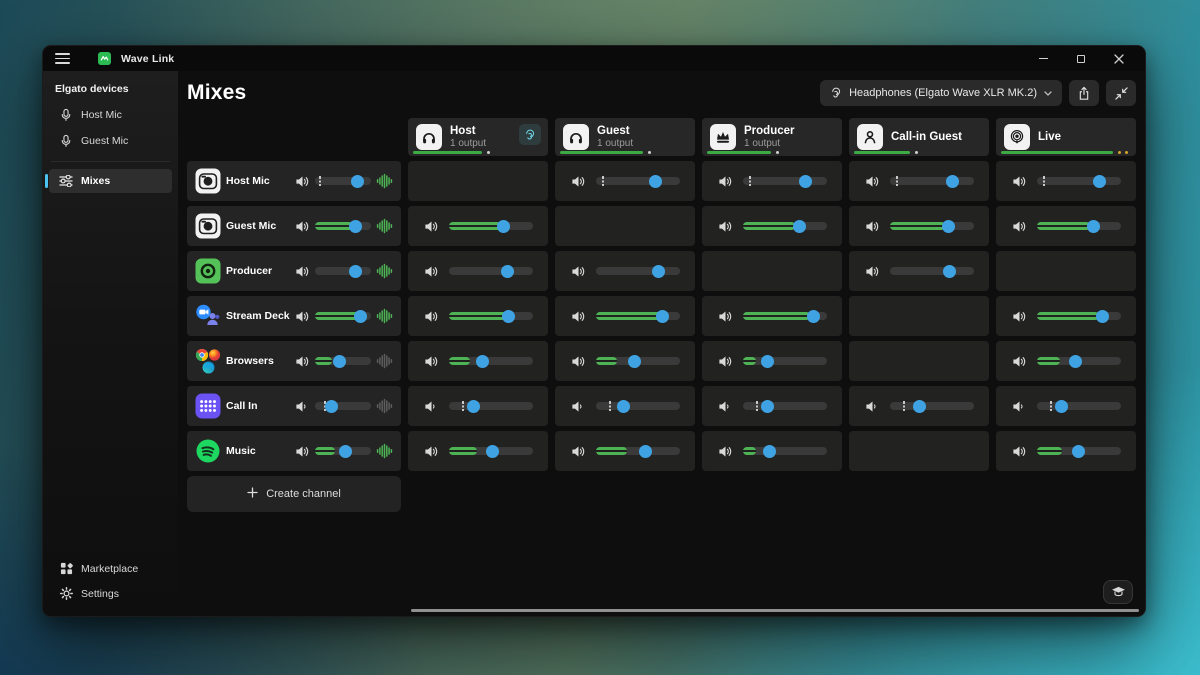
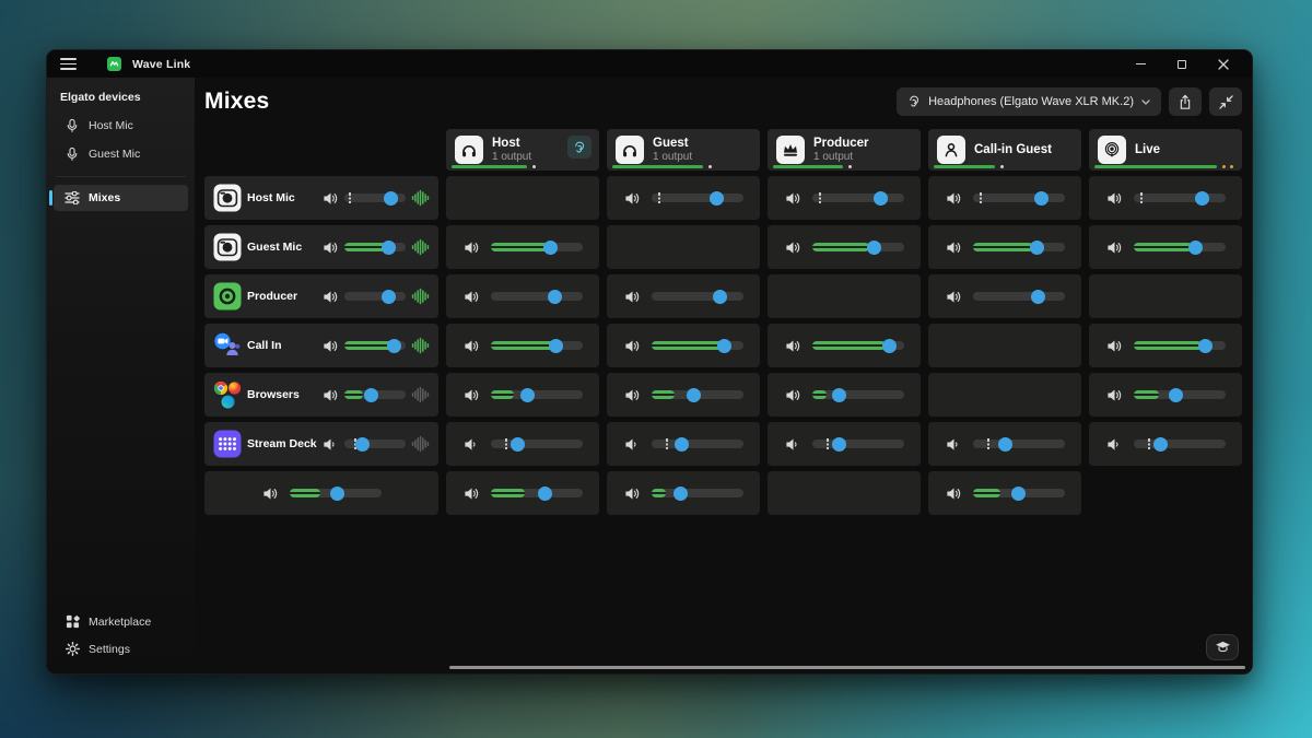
  Wave Link
  Elgato devices
  Host Mic
  Guest Mic
  Mixes
  Marketplace
  Settings
  Mixes
  Headphones (Elgato Wave XLR MK.2)
  Host
  1 output
  Guest
  1 output
  Producer
  1 output
  Call-in Guest
  Live
  Host Mic
  Guest Mic
  Producer
- Stream Deck
+ Call In
  Browsers
- Call In
+ Stream Deck
- Music
- Create channel
